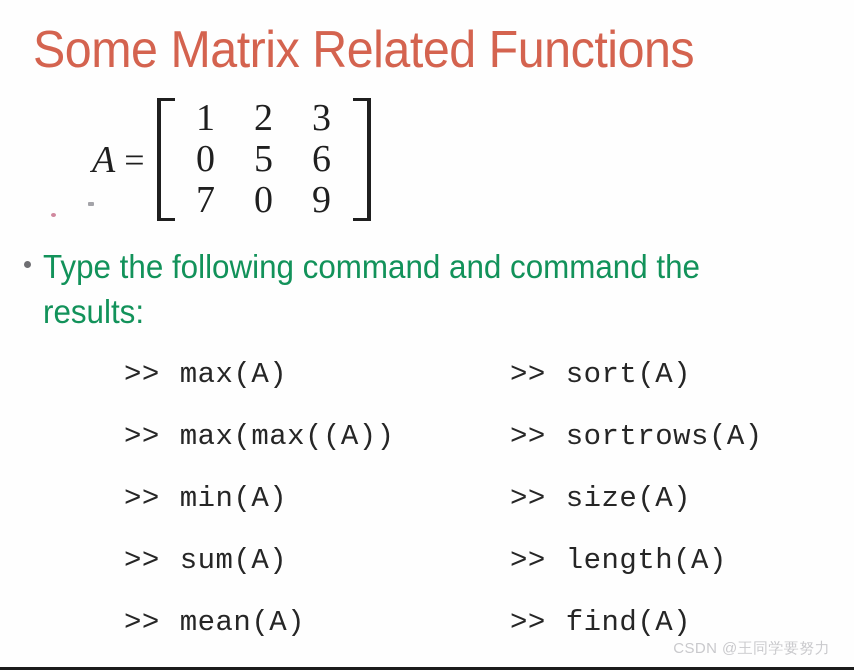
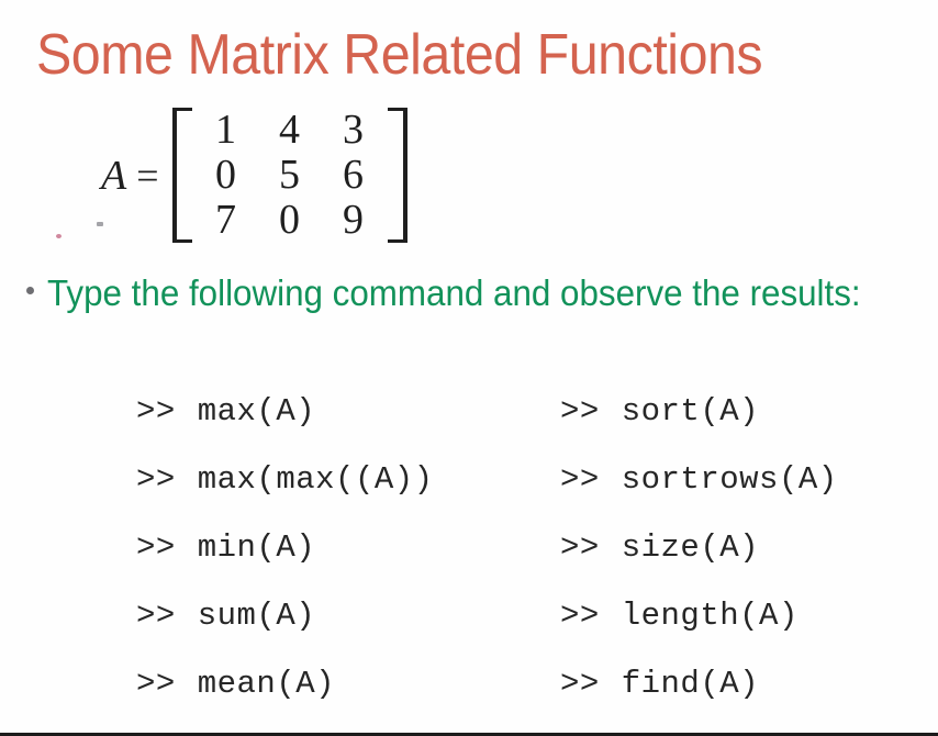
  Some Matrix Related Functions
  A
  =
  1
- 2
+ 4
  3
  0
  5
  6
  7
  0
  9
- Type the following command and command the results:
+ Type the following command and observe the results:
  >> max(A)
  >> max(max((A))
  >> min(A)
  >> sum(A)
  >> mean(A)
  >> sort(A)
  >> sortrows(A)
  >> size(A)
  >> length(A)
  >> find(A)
- CSDN @王同学要努力
